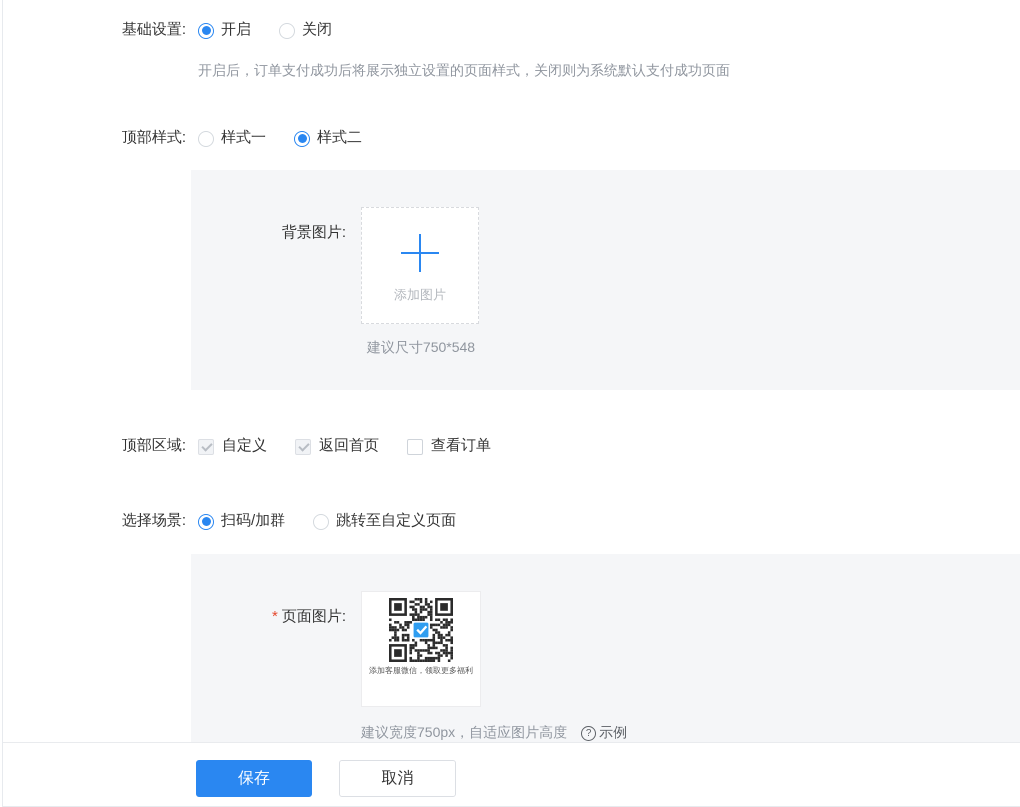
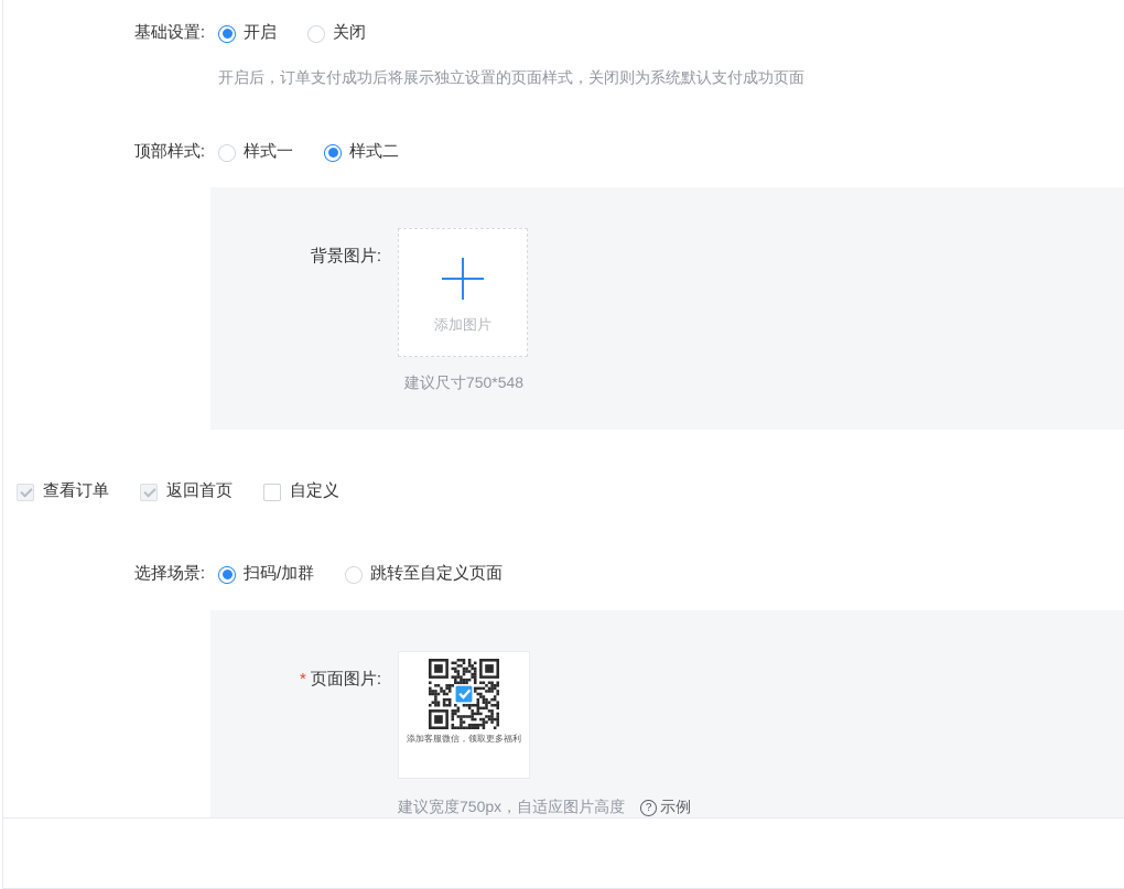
  基础设置:
  开启
  关闭
  开启后，订单支付成功后将展示独立设置的页面样式，关闭则为系统默认支付成功页面
  顶部样式:
  样式一
  样式二
  背景图片:
  添加图片
  建议尺寸750*548
- 顶部区域:
- 自定义
+ 查看订单
  返回首页
- 查看订单
+ 自定义
  选择场景:
  扫码/加群
  跳转至自定义页面
  * 页面图片:
  添加客服微信，领取更多福利
  建议宽度750px，自适应图片高度
  ?
  示例
- 保存
- 取消
